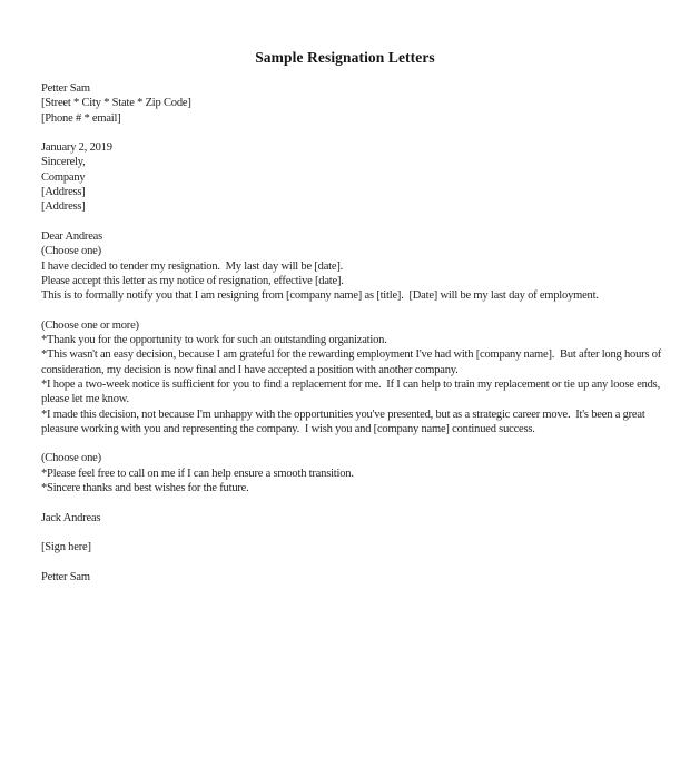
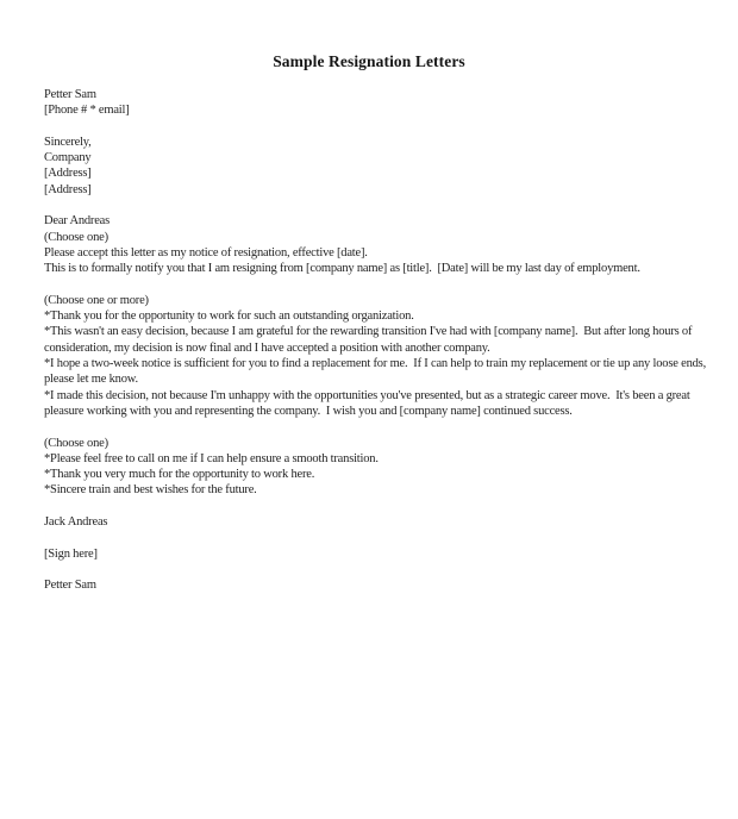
  Sample Resignation Letters
  Petter Sam
- [Street * City * State * Zip Code]
  [Phone # * email]
- January 2, 2019
  Sincerely,
  Company
  [Address]
  [Address]
  Dear Andreas
  (Choose one)
- I have decided to tender my resignation. My last day will be [date].
  Please accept this letter as my notice of resignation, effective [date].
  This is to formally notify you that I am resigning from [company name] as [title]. [Date] will be my last day of employment.
  (Choose one or more)
  *Thank you for the opportunity to work for such an outstanding organization.
- *This wasn't an easy decision, because I am grateful for the rewarding employment I've had with [company name]. But after long hours of consideration, my decision is now final and I have accepted a position with another company.
+ *This wasn't an easy decision, because I am grateful for the rewarding transition I've had with [company name]. But after long hours of consideration, my decision is now final and I have accepted a position with another company.
  *I hope a two-week notice is sufficient for you to find a replacement for me. If I can help to train my replacement or tie up any loose ends, please let me know.
  *I made this decision, not because I'm unhappy with the opportunities you've presented, but as a strategic career move. It's been a great pleasure working with you and representing the company. I wish you and [company name] continued success.
  (Choose one)
  *Please feel free to call on me if I can help ensure a smooth transition.
+ *Thank you very much for the opportunity to work here.
- *Sincere thanks and best wishes for the future.
+ *Sincere train and best wishes for the future.
  Jack Andreas
  [Sign here]
  Petter Sam
